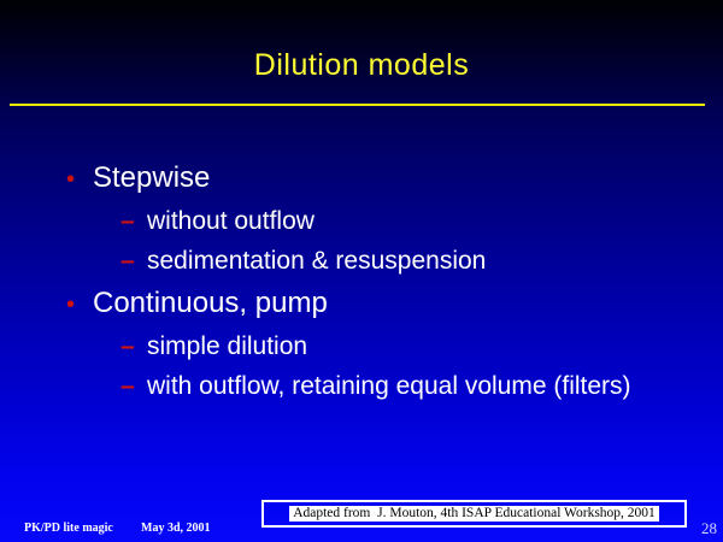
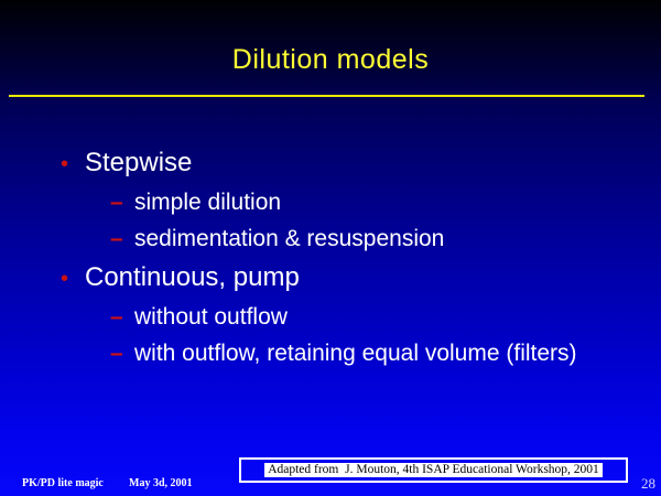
  Dilution models
  •
  Stepwise
  –
- without outflow
+ simple dilution
  –
  sedimentation & resuspension
  •
  Continuous, pump
  –
- simple dilution
+ without outflow
  –
  with outflow, retaining equal volume (filters)
  PK/PD lite magic
  May 3d, 2001
  Adapted from J. Mouton, 4th ISAP Educational Workshop, 2001
  28
